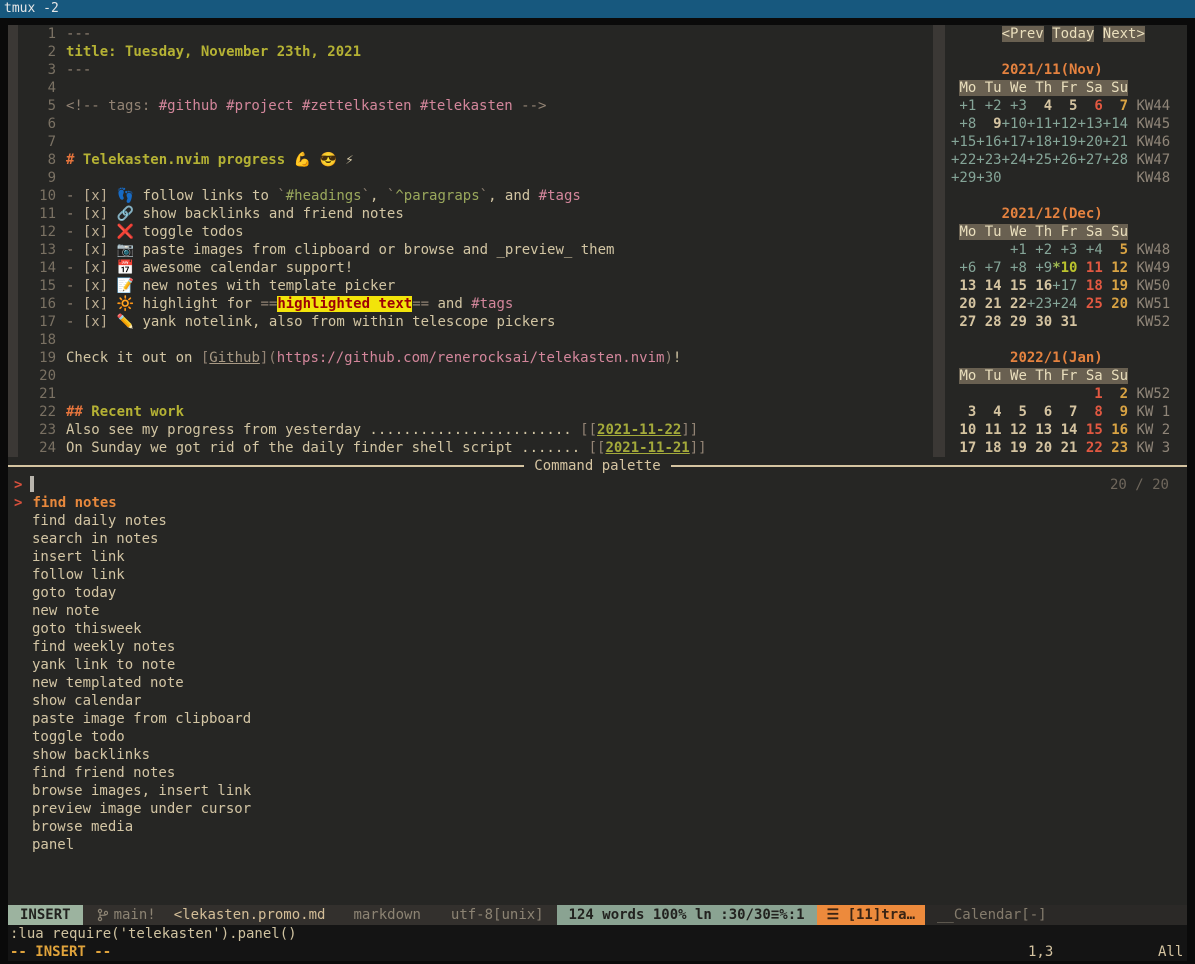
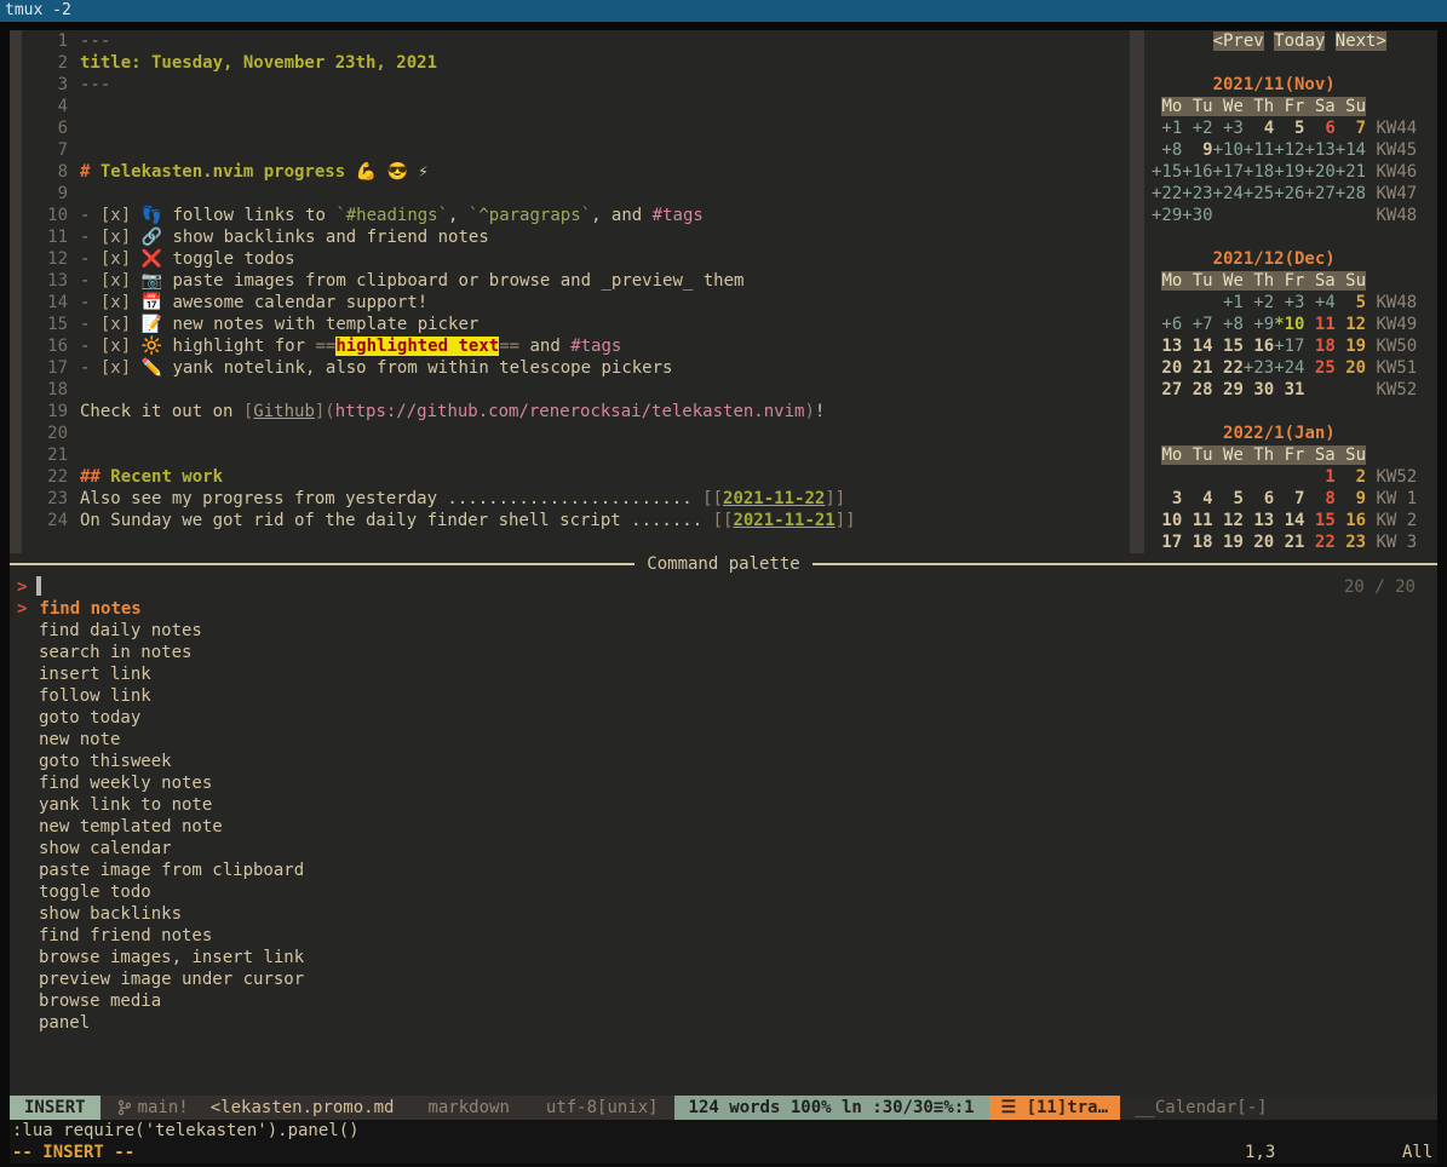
  tmux -2
  1
  ---
  2
  title: Tuesday, November 23th, 2021
  3
  ---
  4
- 5
- <!-- tags: #github #project #zettelkasten #telekasten -->
  6
  7
  8
  # Telekasten.nvim progress 💪 😎 ⚡
  9
  10
  - [x] 👣 follow links to `#headings`, `^paragraps`, and #tags
  11
  - [x] 🔗 show backlinks and friend notes
  12
  - [x] ❌ toggle todos
  13
  - [x] 📷 paste images from clipboard or browse and _preview_ them
  14
  - [x] 📅 awesome calendar support!
  15
  - [x] 📝 new notes with template picker
  16
  - [x] 🔆 highlight for ==highlighted text== and #tags
  17
  - [x] ✏️ yank notelink, also from within telescope pickers
  18
  19
  Check it out on [Github](https://github.com/renerocksai/telekasten.nvim)!
  20
  21
  22
  ## Recent work
  23
  Also see my progress from yesterday ........................ [[2021-11-22]]
  24
  On Sunday we got rid of the daily finder shell script ....... [[2021-11-21]]
  <Prev Today Next>
  2021/11(Nov)
  Mo Tu We Th Fr Sa Su
  +1 +2 +3 4 5 6 7 KW44
  +8 9+10+11+12+13+14 KW45
  +15+16+17+18+19+20+21 KW46
  +22+23+24+25+26+27+28 KW47
  +29+30 KW48
  2021/12(Dec)
  Mo Tu We Th Fr Sa Su
  +1 +2 +3 +4 5 KW48
  +6 +7 +8 +9*10 11 12 KW49
  13 14 15 16+17 18 19 KW50
  20 21 22+23+24 25 20 KW51
  27 28 29 30 31 KW52
  2022/1(Jan)
  Mo Tu We Th Fr Sa Su
  1 2 KW52
  3 4 5 6 7 8 9 KW 1
  10 11 12 13 14 15 16 KW 2
  17 18 19 20 21 22 23 KW 3
  Command palette
  >
  20 / 20
  > find notes
  find daily notes
  search in notes
  insert link
  follow link
  goto today
  new note
  goto thisweek
  find weekly notes
  yank link to note
  new templated note
  show calendar
  paste image from clipboard
  toggle todo
  show backlinks
  find friend notes
  browse images, insert link
  preview image under cursor
  browse media
  panel
  INSERT
  main!
  <lekasten.promo.md
  markdown
  utf-8[unix]
  124 words 100% ln :30/30≡%:1
  ☰ [11]tra…
  __Calendar[-]
  :lua require('telekasten').panel()
  -- INSERT --
  1,3
  All
